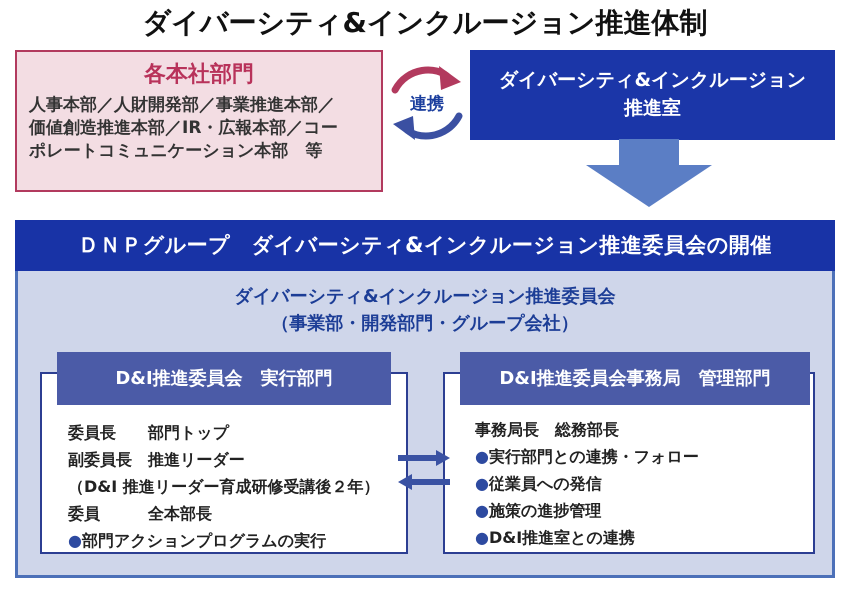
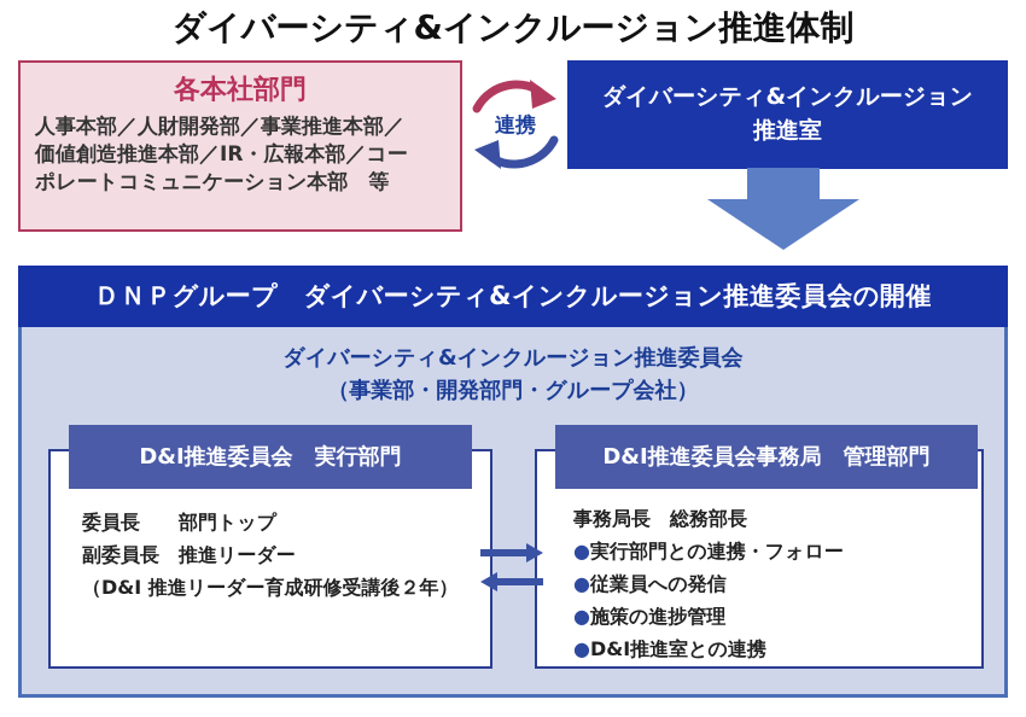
  ダイバーシティ&インクルージョン推進体制
  各本社部門
  人事本部／人財開発部／事業推進本部／
  価値創造推進本部／IR・広報本部／コー
  ポレートコミュニケーション本部 等
  連携
  ダイバーシティ&インクルージョン
  推進室
  ＤＮＰグループ ダイバーシティ&インクルージョン推進委員会の開催
  ダイバーシティ&インクルージョン推進委員会
  （事業部・開発部門・グループ会社）
  D&I推進委員会 実行部門
  委員長 部門トップ
  副委員長 推進リーダー
  （D&I 推進リーダー育成研修受講後２年）
- 委員 全本部長
- ●部門アクションプログラムの実行
  D&I推進委員会事務局 管理部門
  事務局長 総務部長
  ●実行部門との連携・フォロー
  ●従業員への発信
  ●施策の進捗管理
  ●D&I推進室との連携
